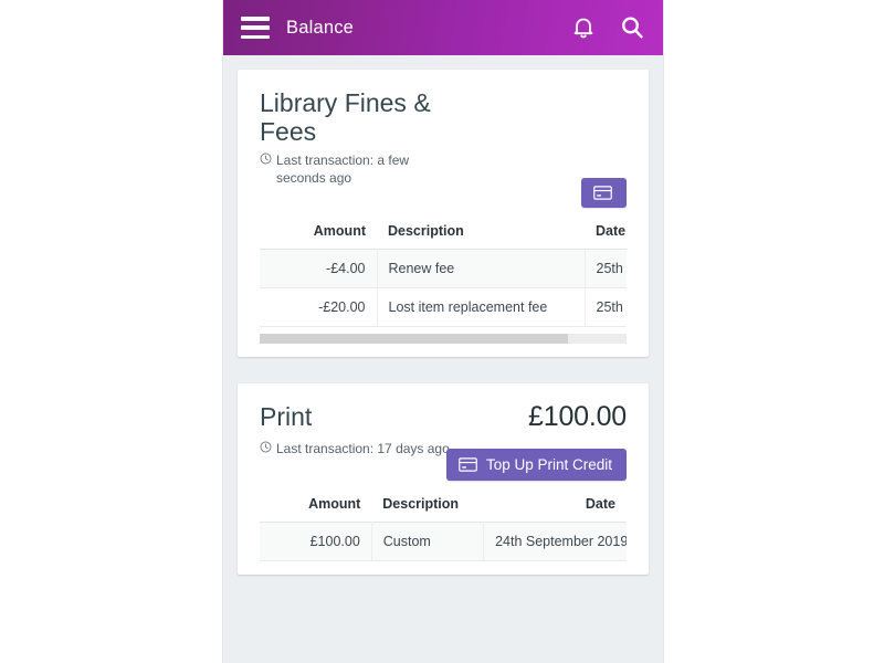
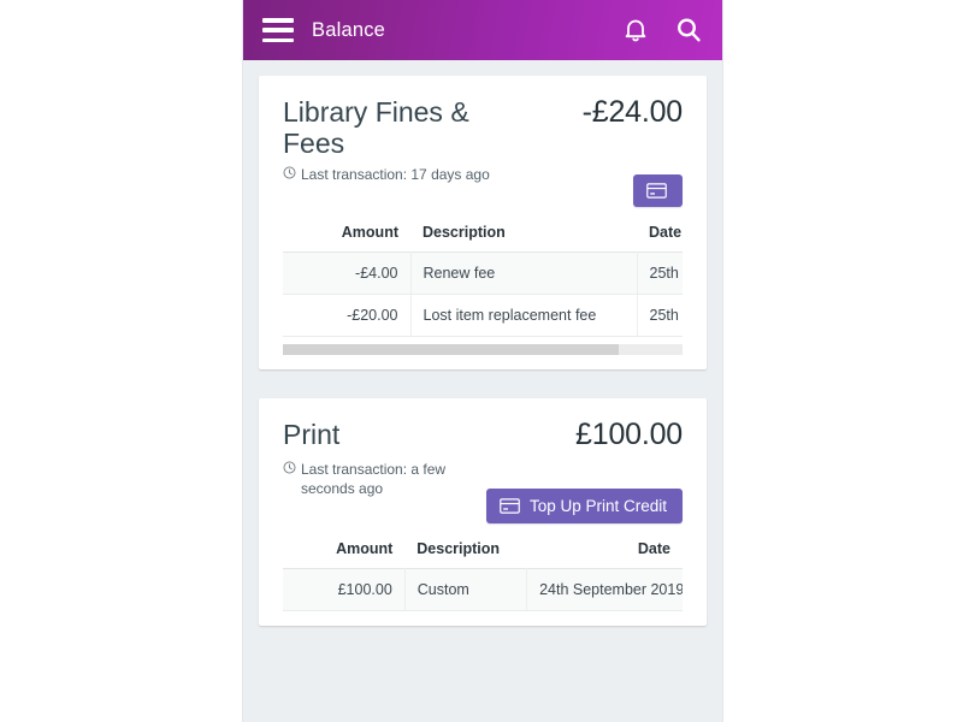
  Balance
  Library Fines & Fees
+ -£24.00
- Last transaction: a few seconds ago
+ Last transaction: 17 days ago
  Amount	Description	Date
  -£20.00	Lost item replacement fee	25th
  Print
  £100.00
- Last transaction: 17 days ago
+ Last transaction: a few seconds ago
  Top Up Print Credit
  Amount	Description	Date
  £100.00	Custom	24th September 2019
